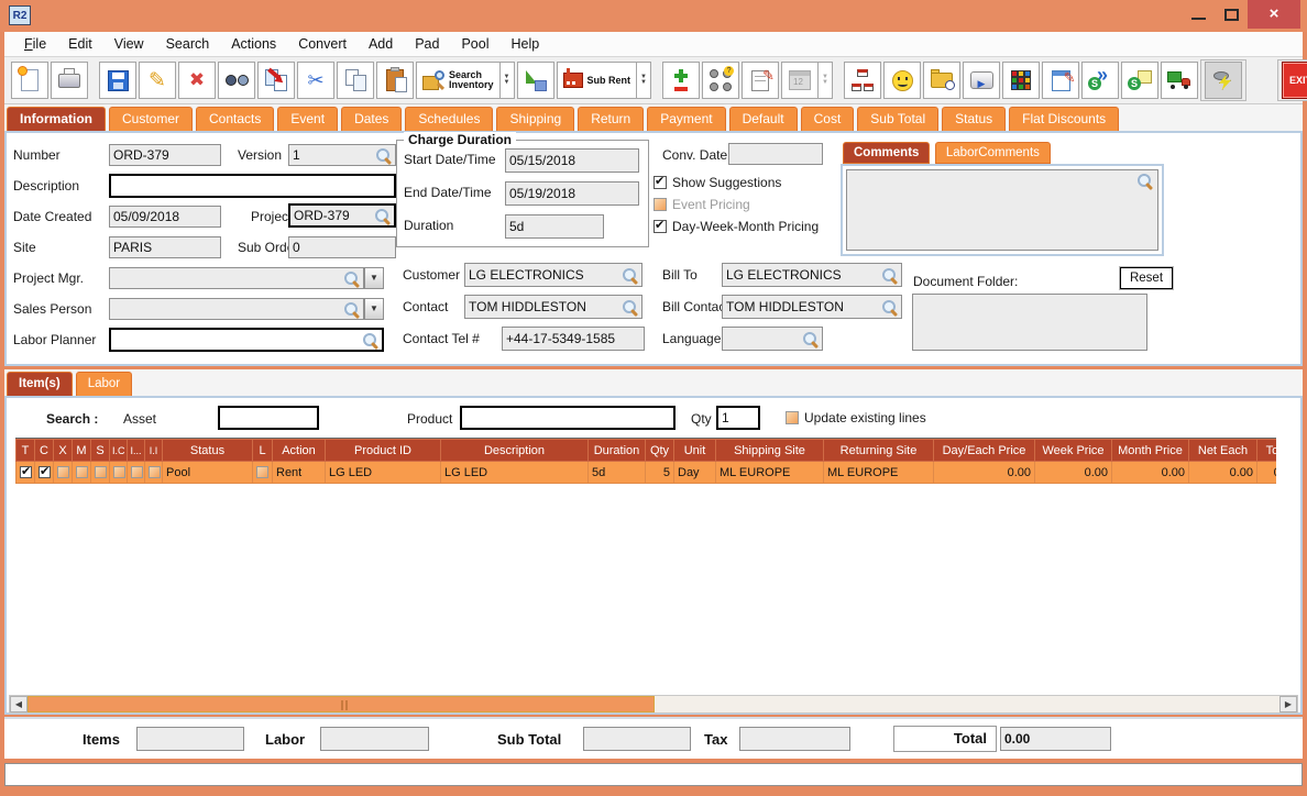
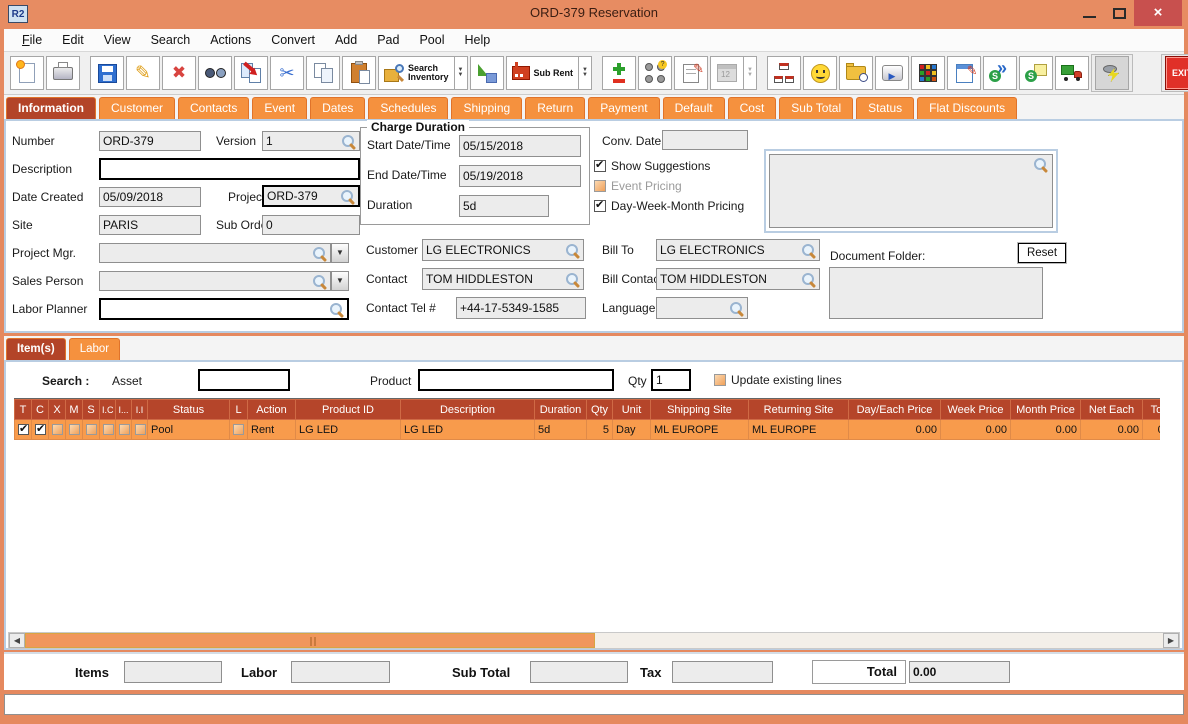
  R2
+ ORD-379 Reservation
  ×
  File
  Edit
  View
  Search
  Actions
  Convert
  Add
  Pad
  Pool
  Help
  ✎
  ✖
  ✂
  Search
  Inventory
  Sub Rent
  ✎
  12
  ▶
  ✎
  »
  S
  S
  EXI
  Information
  Customer
  Contacts
  Event
  Dates
  Schedules
  Shipping
  Return
  Payment
  Default
  Cost
  Sub Total
  Status
  Flat Discounts
  Number
  ORD-379
  Version
  1
  Description
  Date Created
  05/09/2018
  Projec
  ORD-379
  Site
  PARIS
  0
  Project Mgr.
  ▼
  Sales Person
  ▼
  Labor Planner
  Charge Duration
  Start Date/Time
  05/15/2018
  End Date/Time
  05/19/2018
  Duration
  5d
  Conv. Date
  Show Suggestions
  Event Pricing
  Day-Week-Month Pricing
- Comments LaborComments
  Customer
  LG ELECTRONICS
  Bill To
  LG ELECTRONICS
  Contact
  TOM HIDDLESTON
  Bill Conta
  TOM HIDDLESTON
  Contact Tel #
  +44-17-5349-1585
  Language
  Document Folder:
  Reset
  Item(s)
  Labor
  Search :
  Asset
  Product
  Qty
  1
  Update existing lines
  T	C	X	M	S	I.C	I...	I.I	Status	L	Action	Product ID	Description	Duration	Qty	Unit	Shipping Site	Returning Site	Day/Each Price	Week Price	Month Price	Net Each	To
  								Pool		Rent	LG LED	LG LED	5d	5	Day	ML EUROPE	ML EUROPE	0.00	0.00	0.00	0.00
  ◀
  ▶
  Items
  Labor
  Sub Total
  Tax
  Total
  0.00
